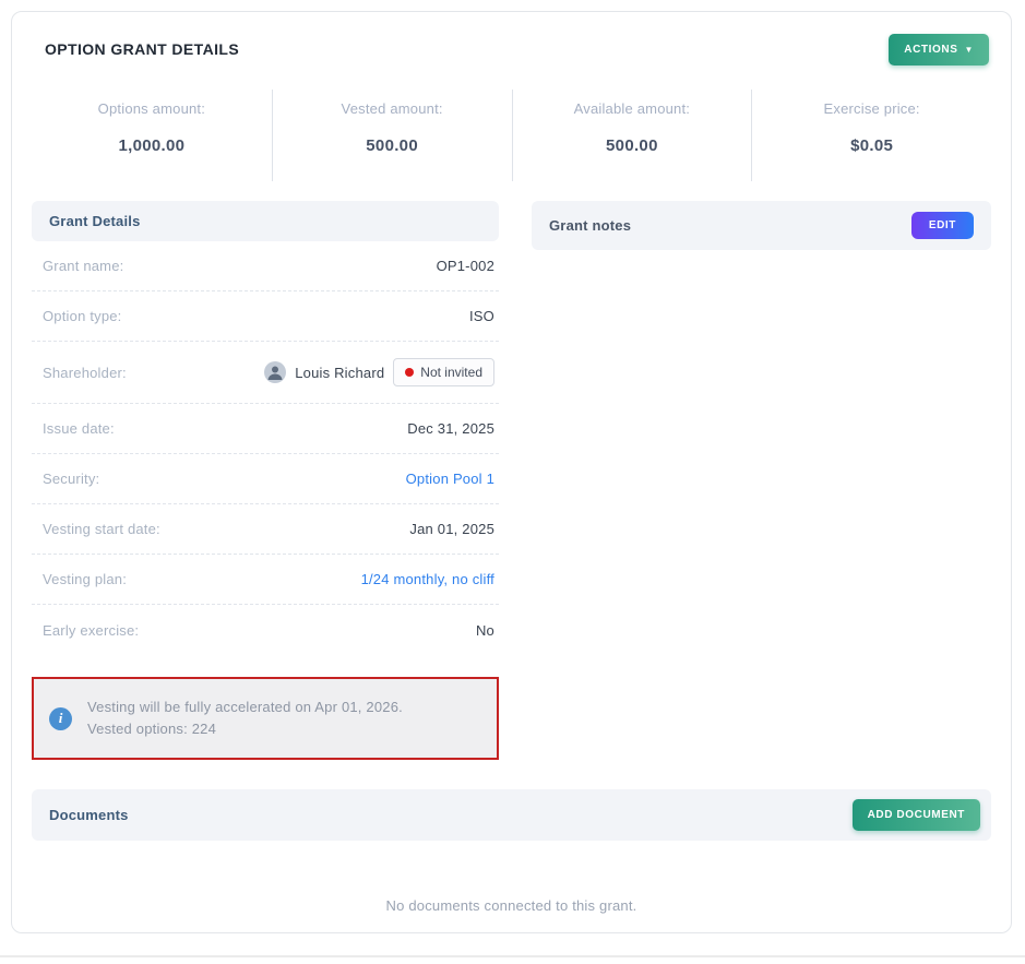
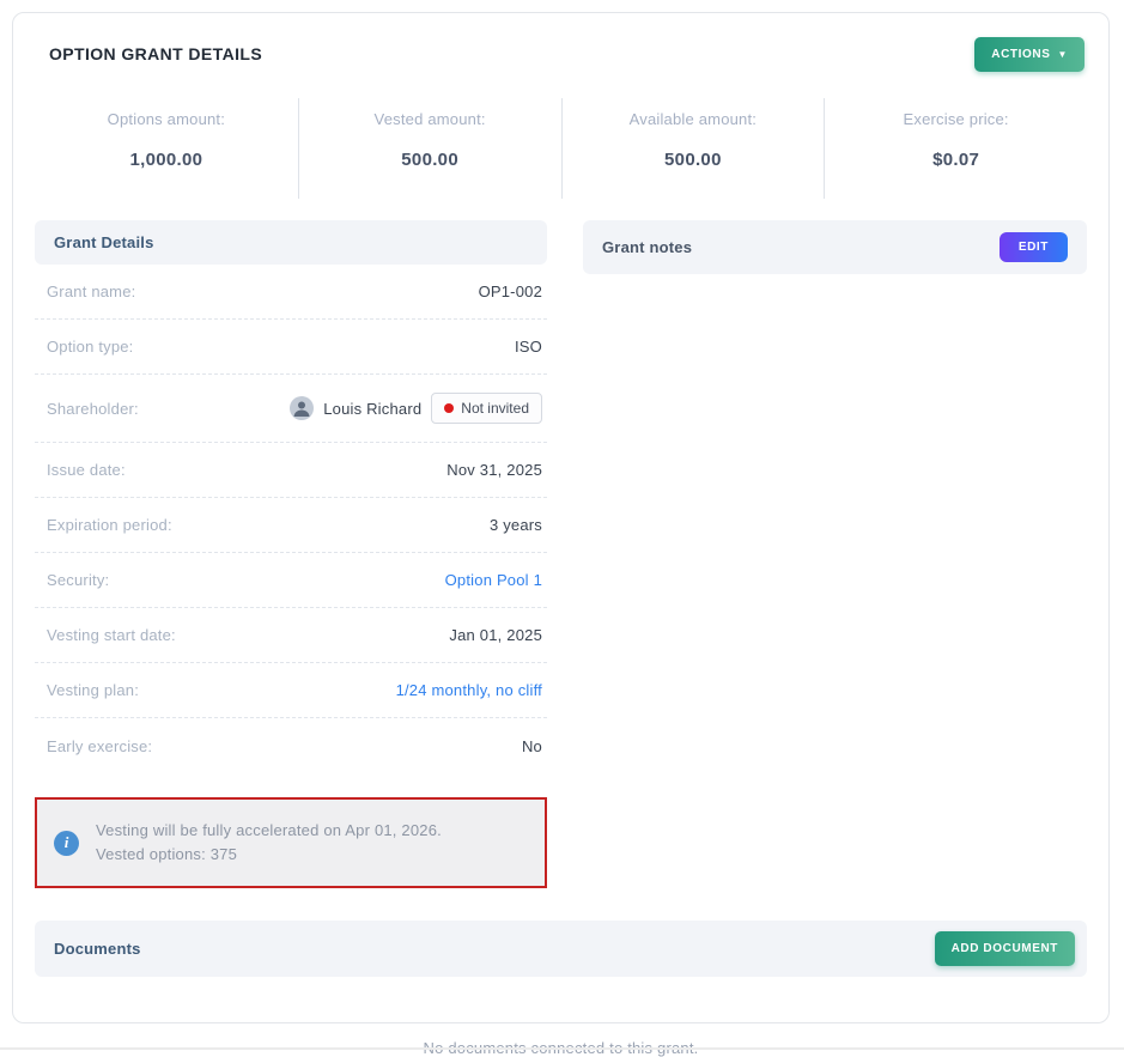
  OPTION GRANT DETAILS
  ACTIONS
  ▼
  Options amount:
  1,000.00
  Vested amount:
  500.00
  Available amount:
  500.00
  Exercise price:
- $0.05
+ $0.07
  Grant Details
  Grant name:
  OP1-002
  Option type:
  ISO
  Shareholder:
  Louis Richard
  Not invited
  Issue date:
- Dec 31, 2025
+ Nov 31, 2025
+ Expiration period:
+ 3 years
  Security:
  Option Pool 1
  Vesting start date:
  Jan 01, 2025
  Vesting plan:
  1/24 monthly, no cliff
  Early exercise:
  No
  i
  Vesting will be fully accelerated on Apr 01, 2026.
- Vested options: 224
+ Vested options: 375
  Grant notes
  EDIT
  Documents
  ADD DOCUMENT
  No documents connected to this grant.
